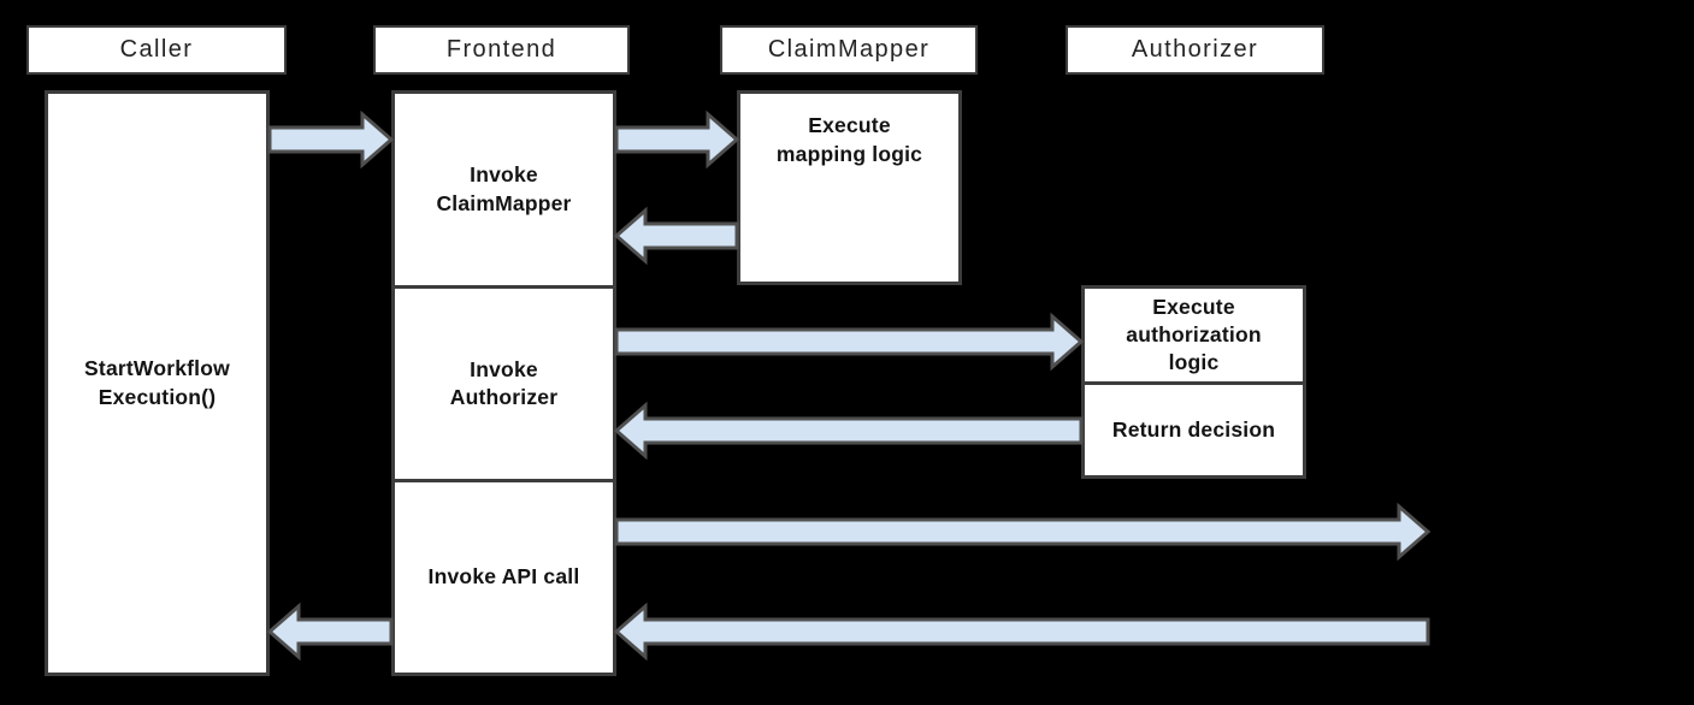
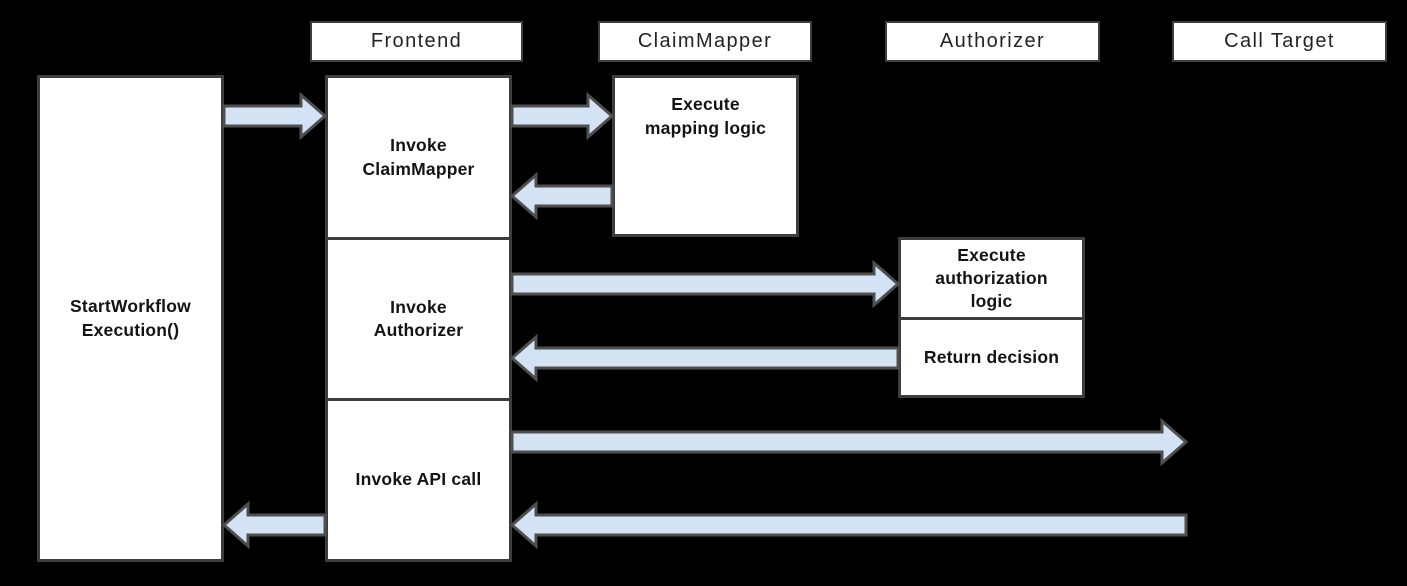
- Caller
  Frontend
  ClaimMapper
  Authorizer
+ Call Target
  StartWorkflow
  Execution()
  Invoke
  ClaimMapper
  Invoke
  Authorizer
  Invoke API call
  Execute
  mapping logic
  Execute
  authorization
  logic
  Return decision
